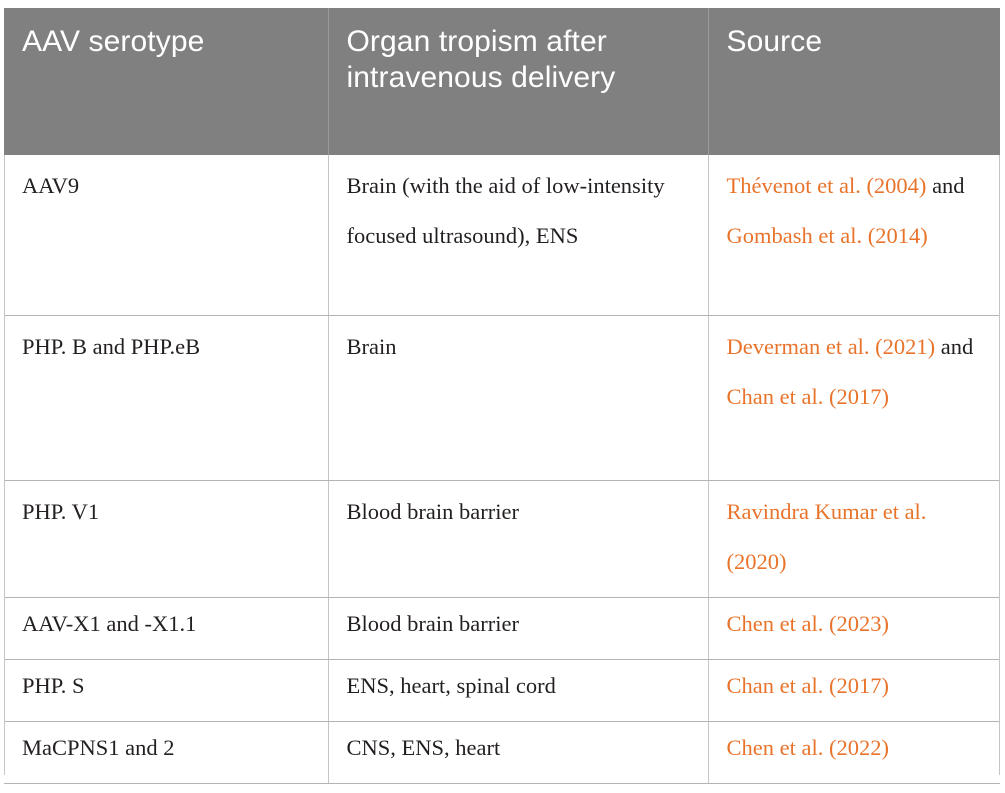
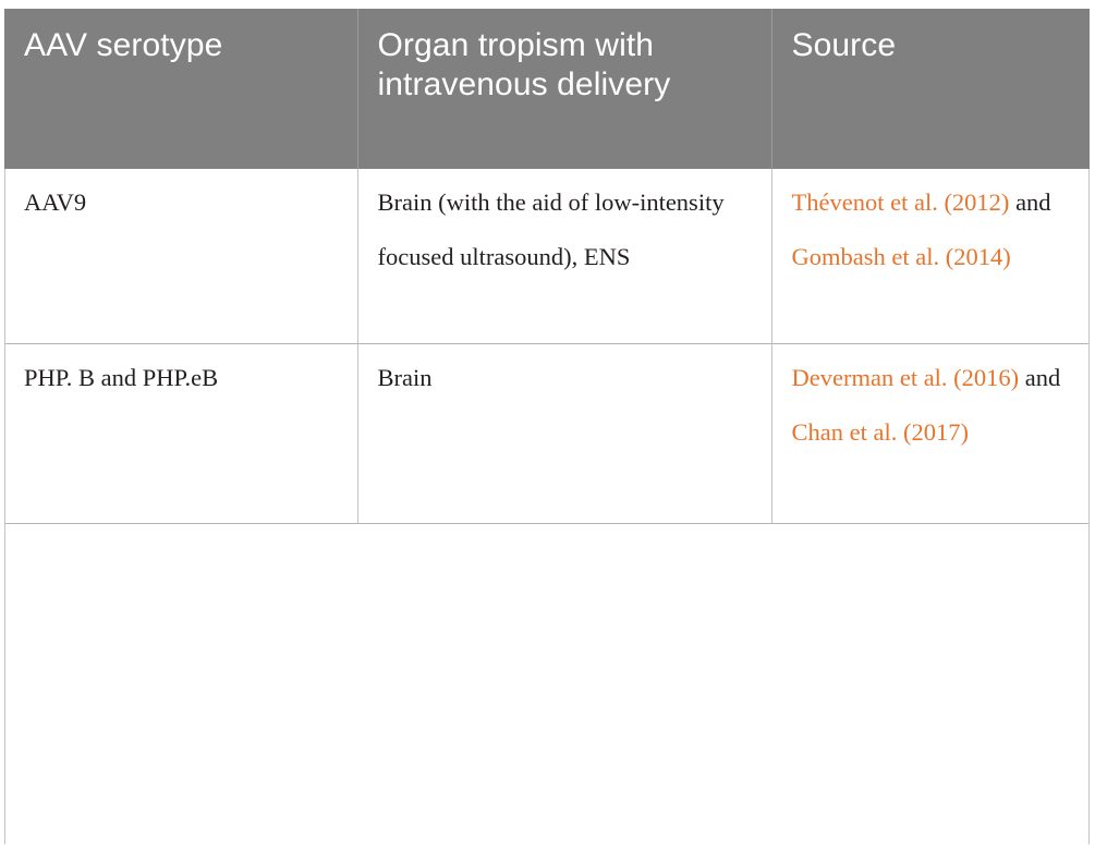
- AAV serotype	Organ tropism after intravenous delivery	Source
+ AAV serotype	Organ tropism with intravenous delivery	Source
- AAV9	Brain (with the aid of low-intensity focused ultrasound), ENS	Thévenot et al. (2004) and Gombash et al. (2014)
+ AAV9	Brain (with the aid of low-intensity focused ultrasound), ENS	Thévenot et al. (2012) and Gombash et al. (2014)
- PHP. B and PHP.eB	Brain	Deverman et al. (2021) and Chan et al. (2017)
+ PHP. B and PHP.eB	Brain	Deverman et al. (2016) and Chan et al. (2017)
- PHP. V1	Blood brain barrier	Ravindra Kumar et al. (2020)
- AAV-X1 and -X1.1	Blood brain barrier	Chen et al. (2023)
- PHP. S	ENS, heart, spinal cord	Chan et al. (2017)
- MaCPNS1 and 2	CNS, ENS, heart	Chen et al. (2022)
